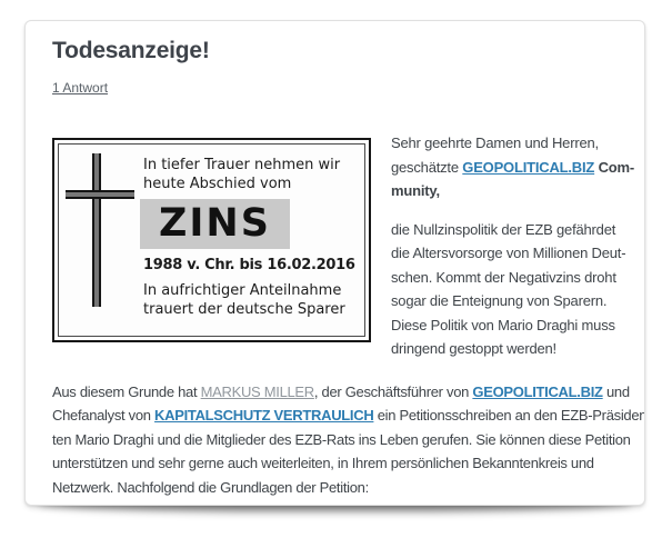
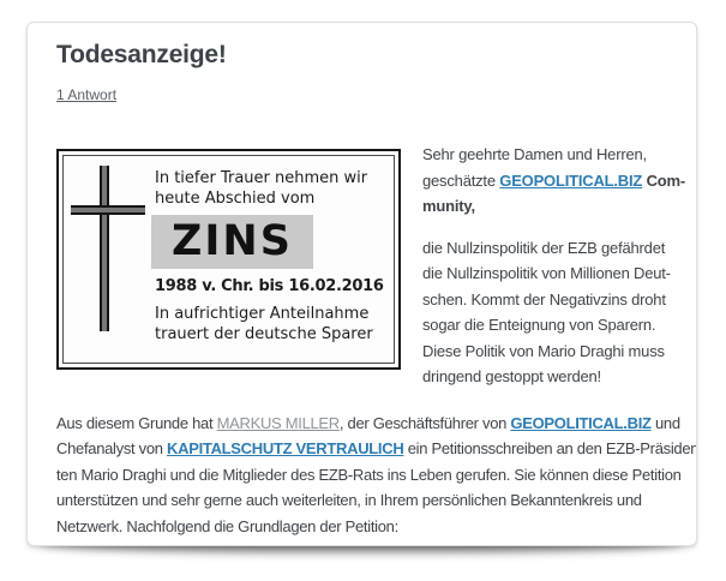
  Todesanzeige!
  1 Antwort
  In tiefer Trauer nehmen wir
  heute Abschied vom
  ZINS
  1988 v. Chr. bis 16.02.2016
  In aufrichtiger Anteilnahme
  trauert der deutsche Sparer
  Sehr geehrte Damen und Herren,
  geschätzte GEOPOLITICAL.BIZ Com-
  munity,
  die Nullzinspolitik der EZB gefährdet
- die Altersvorsorge von Millionen Deut-
+ die Nullzinspolitik von Millionen Deut-
  schen. Kommt der Negativzins droht
  sogar die Enteignung von Sparern.
  Diese Politik von Mario Draghi muss
  dringend gestoppt werden!
  Aus diesem Grunde hat MARKUS MILLER, der Geschäftsführer von GEOPOLITICAL.BIZ und
  Chefanalyst von KAPITALSCHUTZ VERTRAULICH ein Petitionsschreiben an den EZB-Präsiden
  ten Mario Draghi und die Mitglieder des EZB-Rats ins Leben gerufen. Sie können diese Petition
  unterstützen und sehr gerne auch weiterleiten, in Ihrem persönlichen Bekanntenkreis und
  Netzwerk. Nachfolgend die Grundlagen der Petition:
